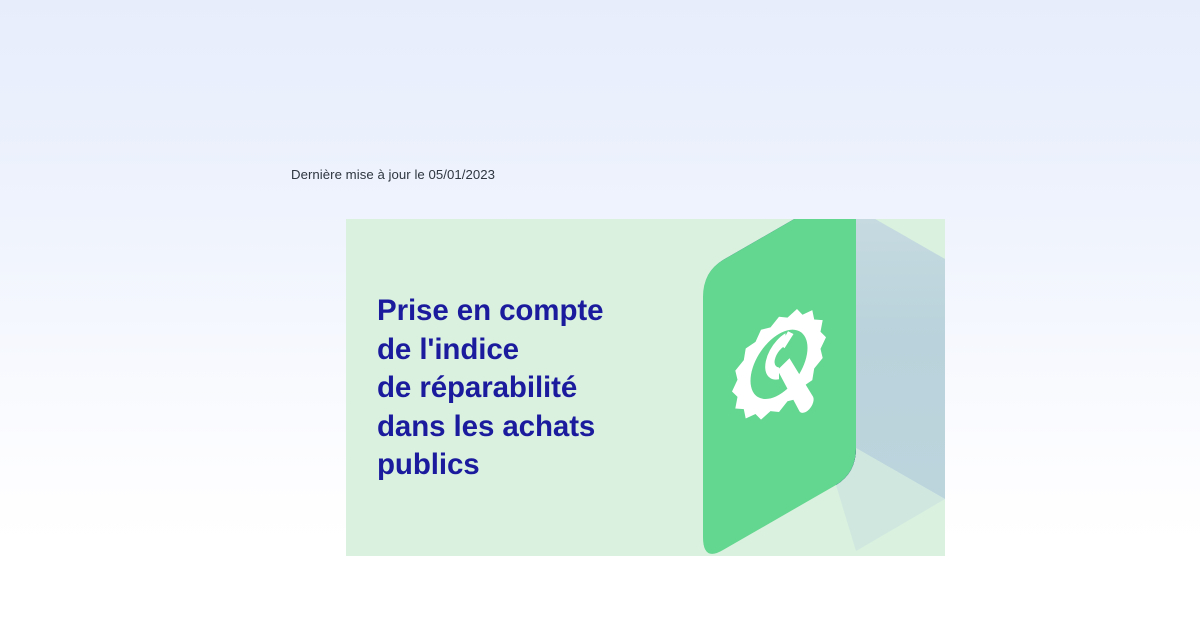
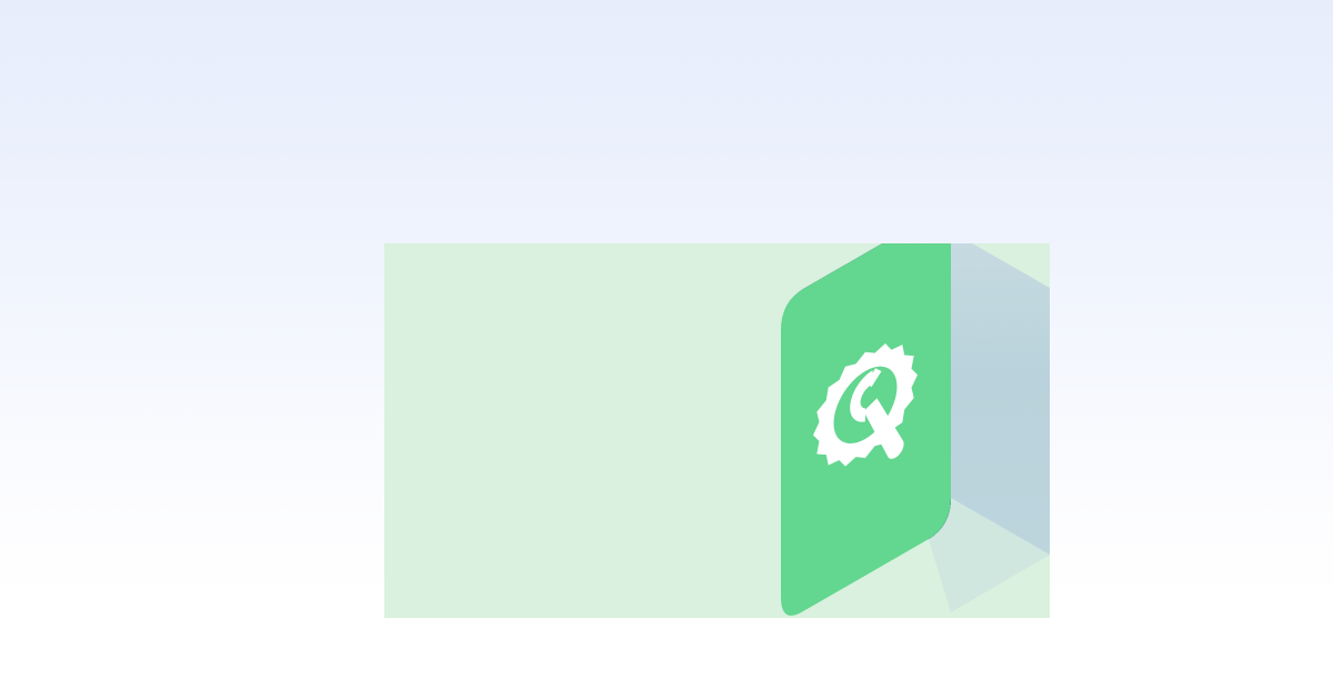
- Dernière mise à jour le 05/01/2023
- Prise en compte
- de l'indice
- de réparabilité
- dans les achats
- publics
